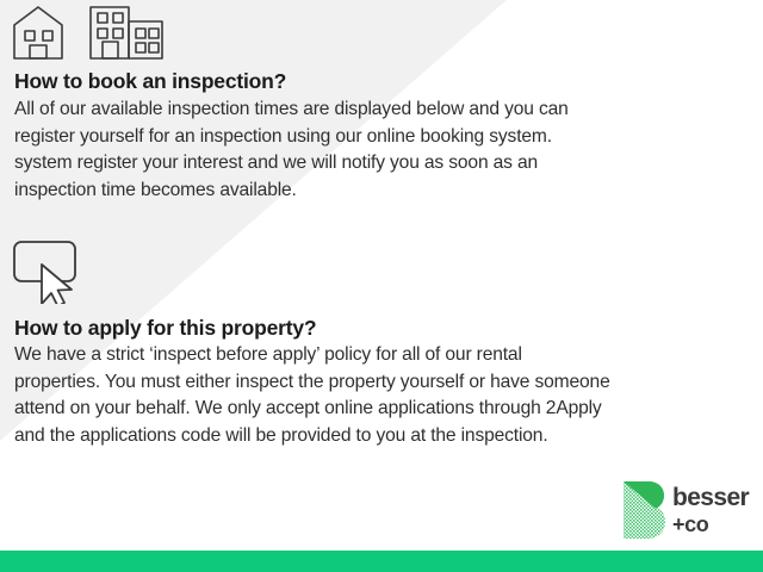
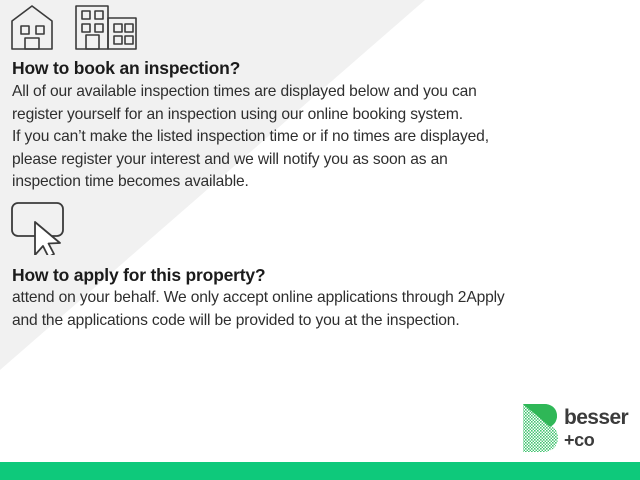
  How to book an inspection?
  All of our available inspection times are displayed below and you can
  register yourself for an inspection using our online booking system.
+ If you can’t make the listed inspection time or if no times are displayed,
- system register your interest and we will notify you as soon as an
+ please register your interest and we will notify you as soon as an
  inspection time becomes available.
  How to apply for this property?
- We have a strict ‘inspect before apply’ policy for all of our rental
- properties. You must either inspect the property yourself or have someone
  attend on your behalf. We only accept online applications through 2Apply
  and the applications code will be provided to you at the inspection.
  besser
  +co
